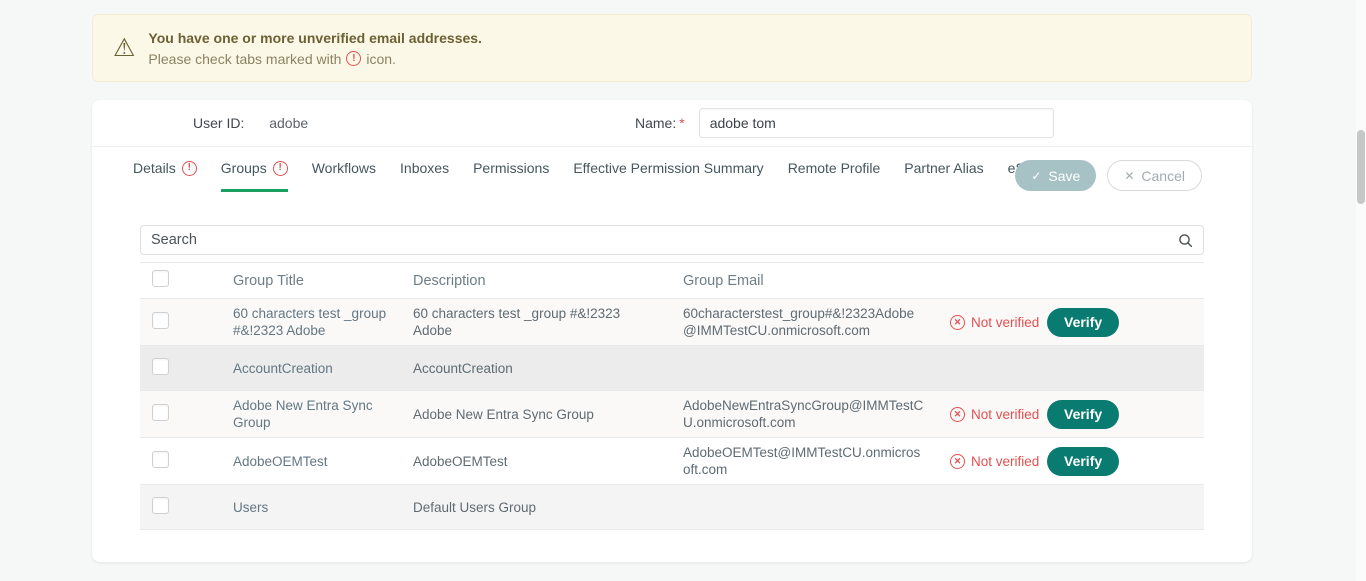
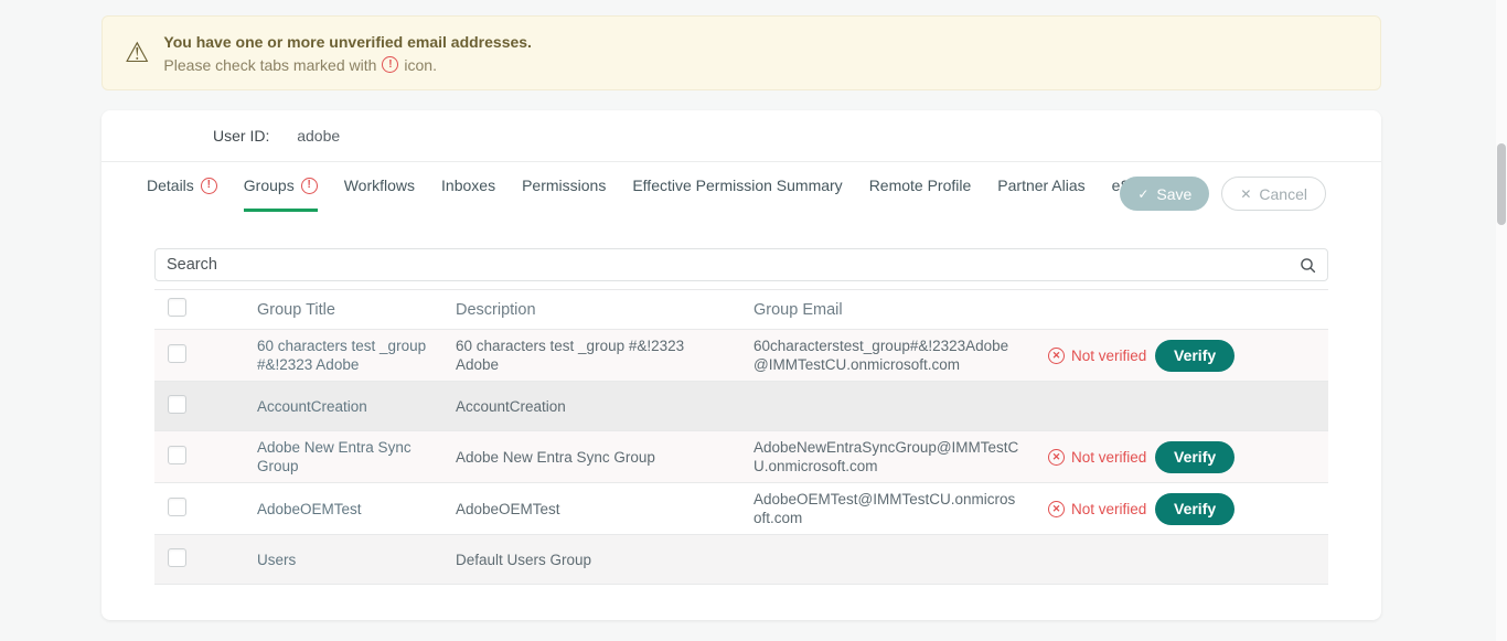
  ⚠
  You have one or more unverified email addresses.
  Please check tabs marked with
  !
  icon.
  User ID: adobe
- Name: *
- adobe tom
  Details
  !
  Groups
  !
  Workflows
  Inboxes
  Permissions
  Effective Permission Summary
  Remote Profile
  Partner Alias
  ✓
  Save
  ✕
  Cancel
  Search
  Group Title
  Description
  Group Email
  60 characters test _group #&!2323 Adobe
  60 characters test _group #&!2323 Adobe
  60characterstest_group#&!2323Adobe@IMMTestCU.onmicrosoft.com
  ✕
  Not verified
  Verify
  AccountCreation
  AccountCreation
  Adobe New Entra Sync Group
  Adobe New Entra Sync Group
  AdobeNewEntraSyncGroup@IMMTestCU.onmicrosoft.com
  ✕
  Not verified
  Verify
  AdobeOEMTest
  AdobeOEMTest
  AdobeOEMTest@IMMTestCU.onmicrosoft.com
  ✕
  Not verified
  Verify
  Users
  Default Users Group
